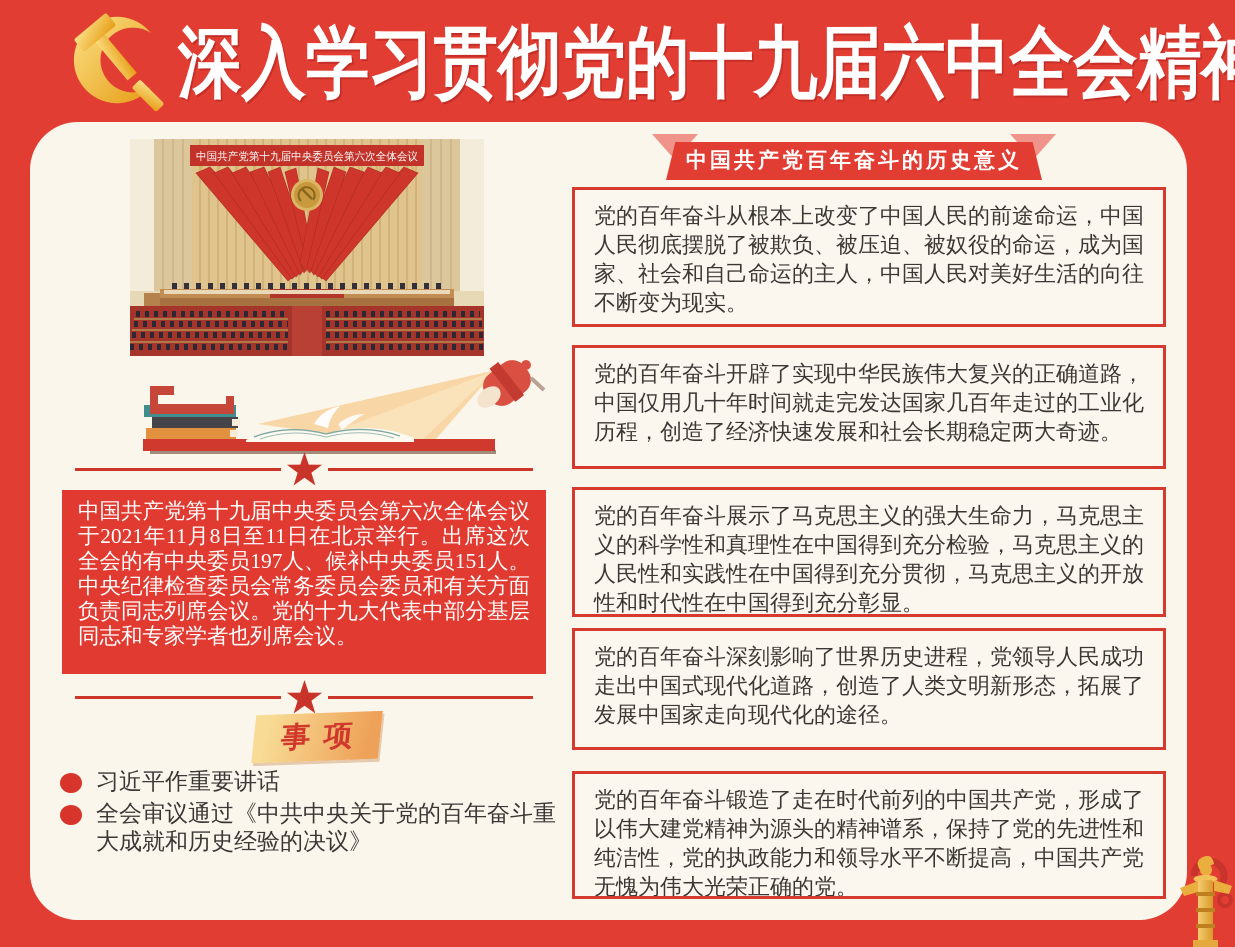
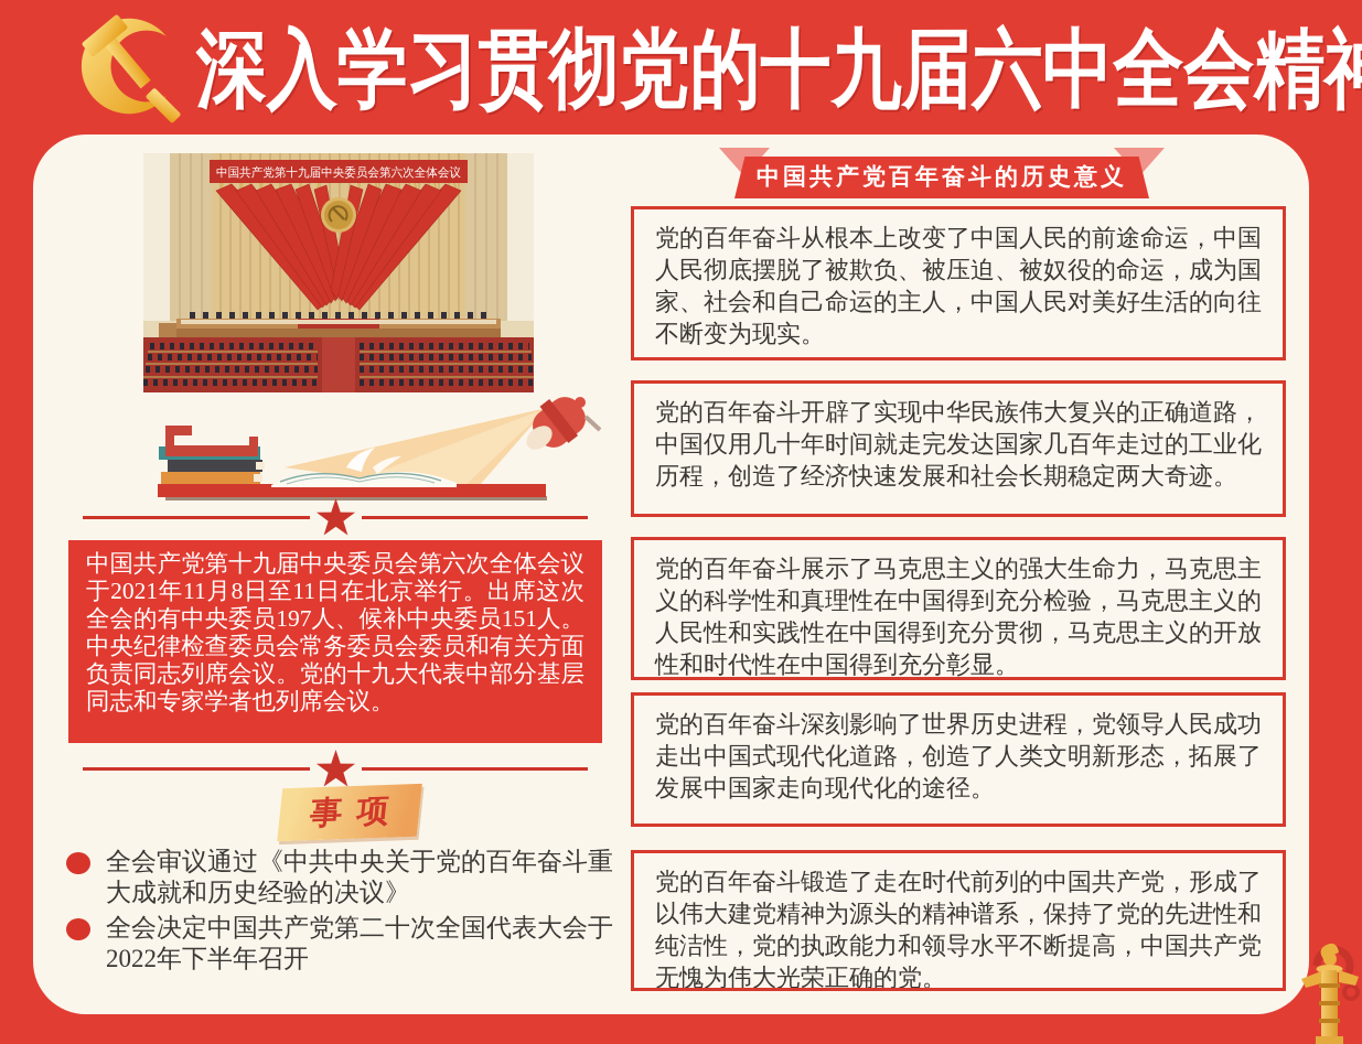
  深入学习贯彻党的十九届六中全会精神
  中国共产党第十九届中央委员会第六次全体会议
  中国共产党第十九届中央委员会第六次全体会议于2021年11月8日至11日在北京举行。出席这次全会的有中央委员197人、候补中央委员151人。中央纪律检查委员会常务委员会委员和有关方面负责同志列席会议。党的十九大代表中部分基层同志和专家学者也列席会议。
- 习近平作重要讲话
  全会审议通过《中共中央关于党的百年奋斗重大成就和历史经验的决议》
+ 全会决定中国共产党第二十次全国代表大会于2022年下半年召开
  中国共产党百年奋斗的历史意义
  党的百年奋斗从根本上改变了中国人民的前途命运，中国人民彻底摆脱了被欺负、被压迫、被奴役的命运，成为国家、社会和自己命运的主人，中国人民对美好生活的向往不断变为现实。
  党的百年奋斗开辟了实现中华民族伟大复兴的正确道路，中国仅用几十年时间就走完发达国家几百年走过的工业化历程，创造了经济快速发展和社会长期稳定两大奇迹。
  党的百年奋斗展示了马克思主义的强大生命力，马克思主义的科学性和真理性在中国得到充分检验，马克思主义的人民性和实践性在中国得到充分贯彻，马克思主义的开放性和时代性在中国得到充分彰显。
  党的百年奋斗深刻影响了世界历史进程，党领导人民成功走出中国式现代化道路，创造了人类文明新形态，拓展了发展中国家走向现代化的途径。
  党的百年奋斗锻造了走在时代前列的中国共产党，形成了以伟大建党精神为源头的精神谱系，保持了党的先进性和纯洁性，党的执政能力和领导水平不断提高，中国共产党无愧为伟大光荣正确的党。
